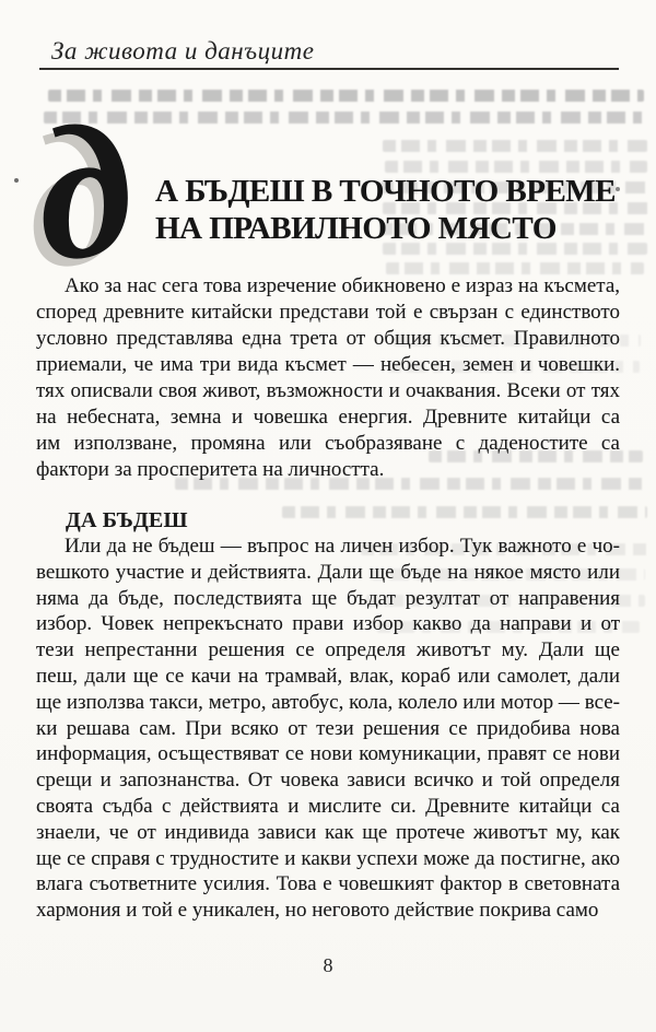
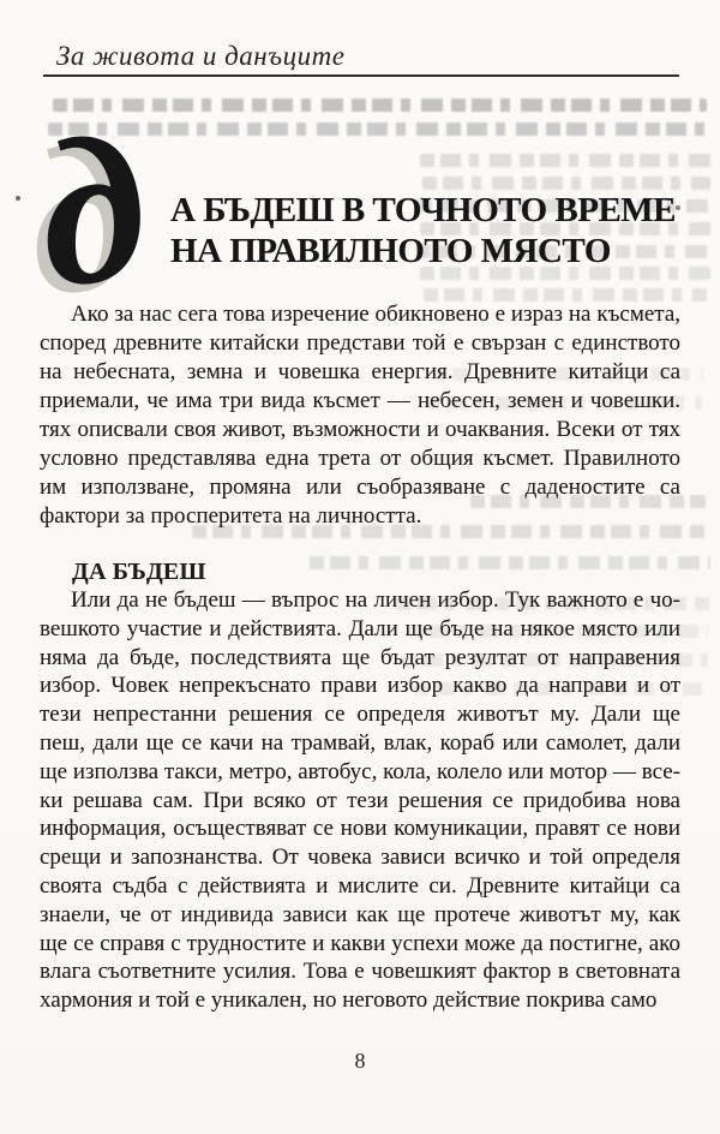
  За живота и данъците
  А БЪДЕШ В ТОЧНОТО ВРЕМЕ
  НА ПРАВИЛНОТО МЯСТО
  Ако за нас сега това изречение обикновено е израз на късмета,
  според древните китайски представи той е свързан с единството
- условно представлява една трета от общия късмет. Правилното
+ на небесната, земна и човешка енергия. Древните китайци са
  приемали, че има три вида късмет — небесен, земен и човешки.
  тях описвали своя живот, възможности и очаквания. Всеки от тях
- на небесната, земна и човешка енергия. Древните китайци са
+ условно представлява една трета от общия късмет. Правилното
  им използване, промяна или съобразяване с даденостите са
  фактори за просперитета на личността.
  ДА БЪДЕШ
  Или да не бъдеш — въпрос на личен избор. Тук важното е чо-
  вешкото участие и действията. Дали ще бъде на някое място или
  няма да бъде, последствията ще бъдат резултат от направения
  избор. Човек непрекъснато прави избор какво да направи и от
  тези непрестанни решения се определя животът му. Дали ще
  пеш, дали ще се качи на трамвай, влак, кораб или самолет, дали
  ще използва такси, метро, автобус, кола, колело или мотор — все-
  ки решава сам. При всяко от тези решения се придобива нова
  информация, осъществяват се нови комуникации, правят се нови
  срещи и запознанства. От човека зависи всичко и той определя
  своята съдба с действията и мислите си. Древните китайци са
  знаели, че от индивида зависи как ще протече животът му, как
  ще се справя с трудностите и какви успехи може да постигне, ако
  влага съответните усилия. Това е човешкият фактор в световната
  хармония и той е уникален, но неговото действие покрива само
  8
